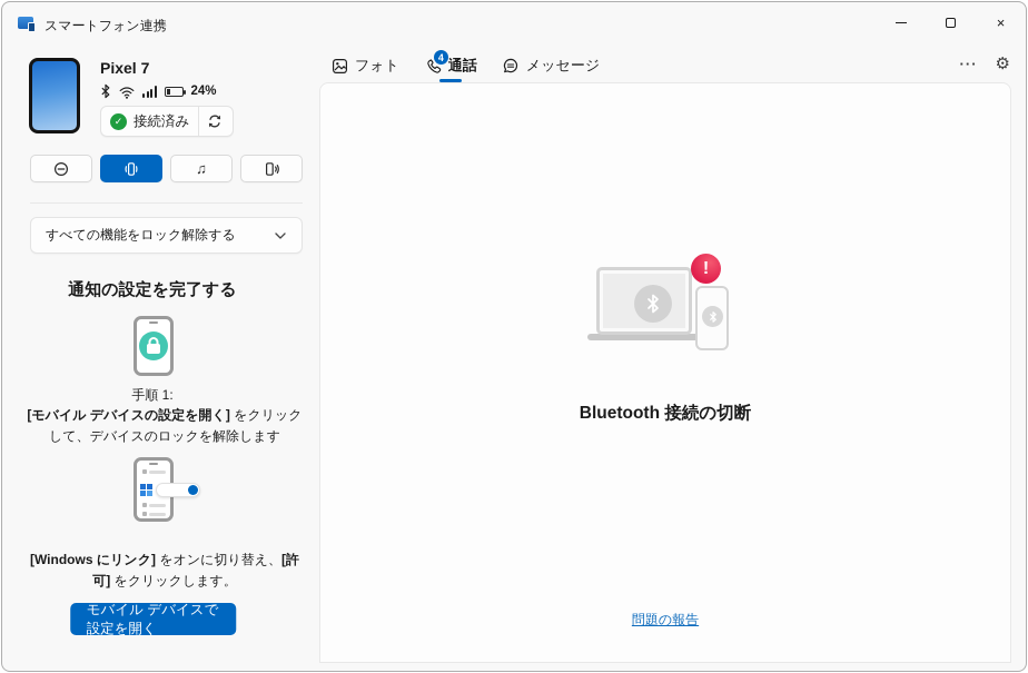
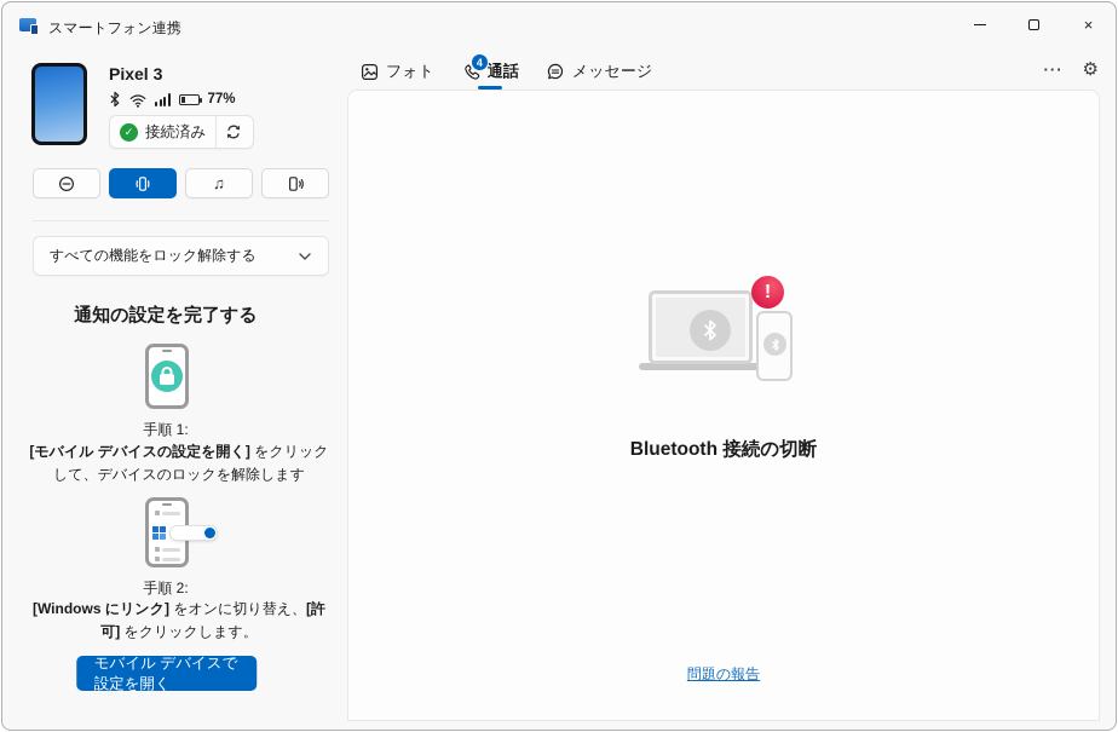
  スマートフォン連携
  ×
- Pixel 7
+ Pixel 3
- 24%
+ 77%
  ✓
  接続済み
  ♫
  すべての機能をロック解除する
  通知の設定を完了する
  手順 1:
  [モバイル デバイスの設定を開く] をクリックして、デバイスのロックを解除します
+ 手順 2:
  [Windows にリンク] をオンに切り替え、[許可] をクリックします。
  モバイル デバイスで設定を開く
  フォト
  4
  通話
  メッセージ
  ···
  ⚙
  !
  Bluetooth 接続の切断
  問題の報告
